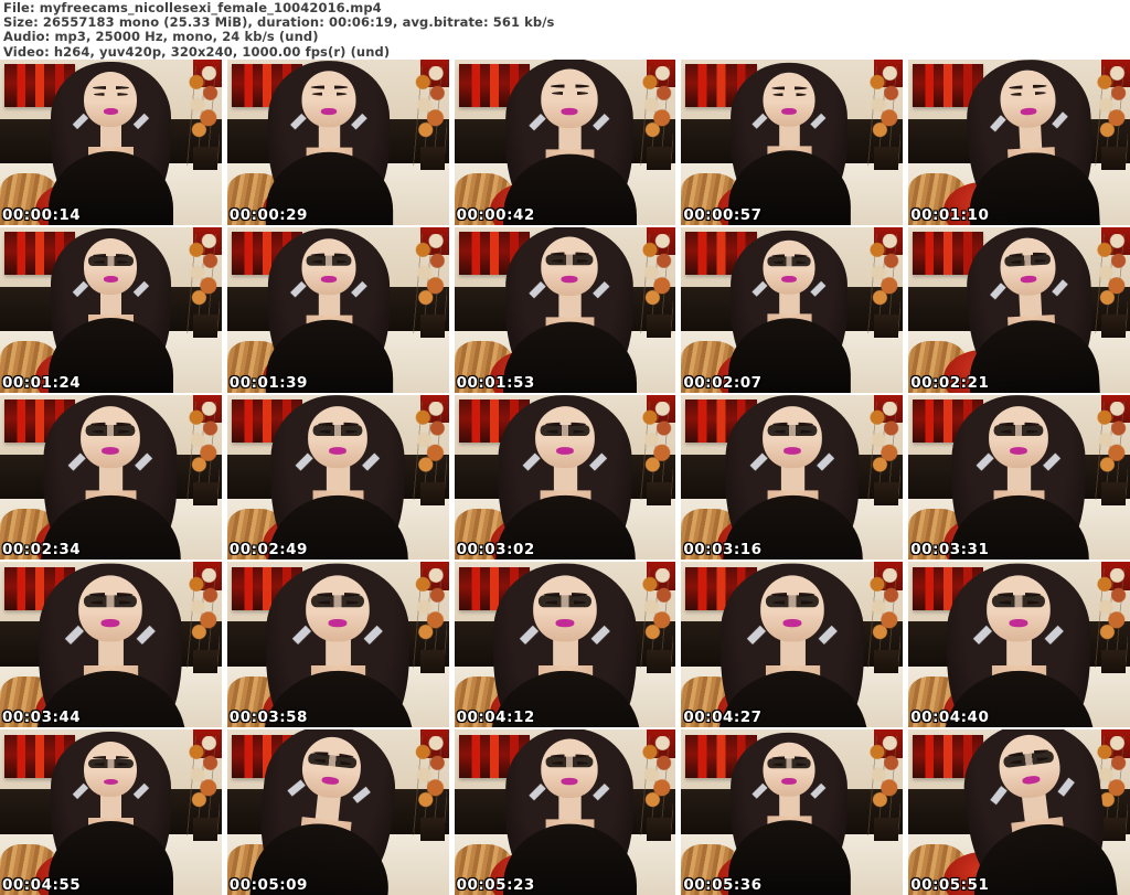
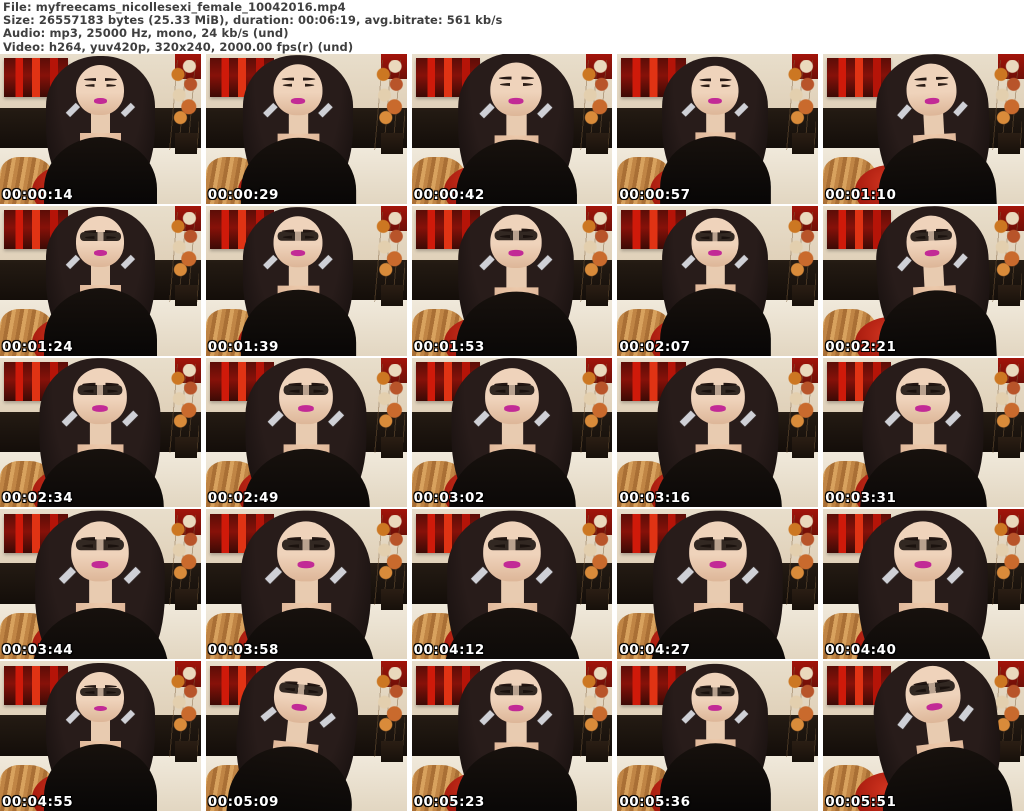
  File: myfreecams_nicollesexi_female_10042016.mp4
- Size: 26557183 mono (25.33 MiB), duration: 00:06:19, avg.bitrate: 561 kb/s
+ Size: 26557183 bytes (25.33 MiB), duration: 00:06:19, avg.bitrate: 561 kb/s
  Audio: mp3, 25000 Hz, mono, 24 kb/s (und)
- Video: h264, yuv420p, 320x240, 1000.00 fps(r) (und)
+ Video: h264, yuv420p, 320x240, 2000.00 fps(r) (und)
  00:00:14
  00:00:29
  00:00:42
  00:00:57
  00:01:10
  00:01:24
  00:01:39
  00:01:53
  00:02:07
  00:02:21
  00:02:34
  00:02:49
  00:03:02
  00:03:16
  00:03:31
  00:03:44
  00:03:58
  00:04:12
  00:04:27
  00:04:40
  00:04:55
  00:05:09
  00:05:23
  00:05:36
  00:05:51
